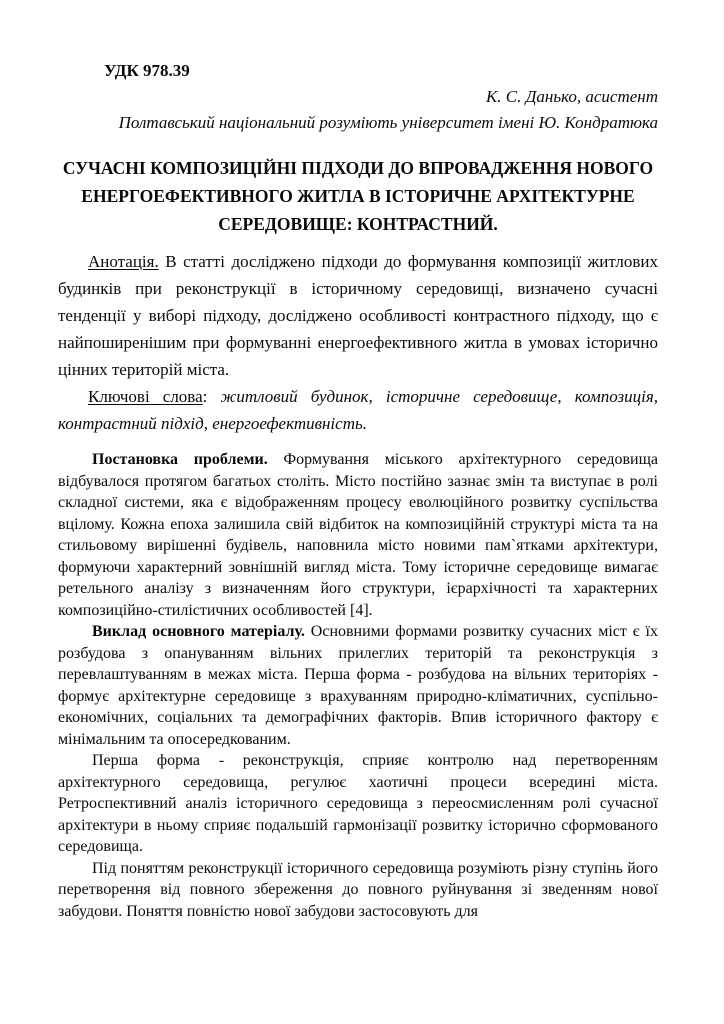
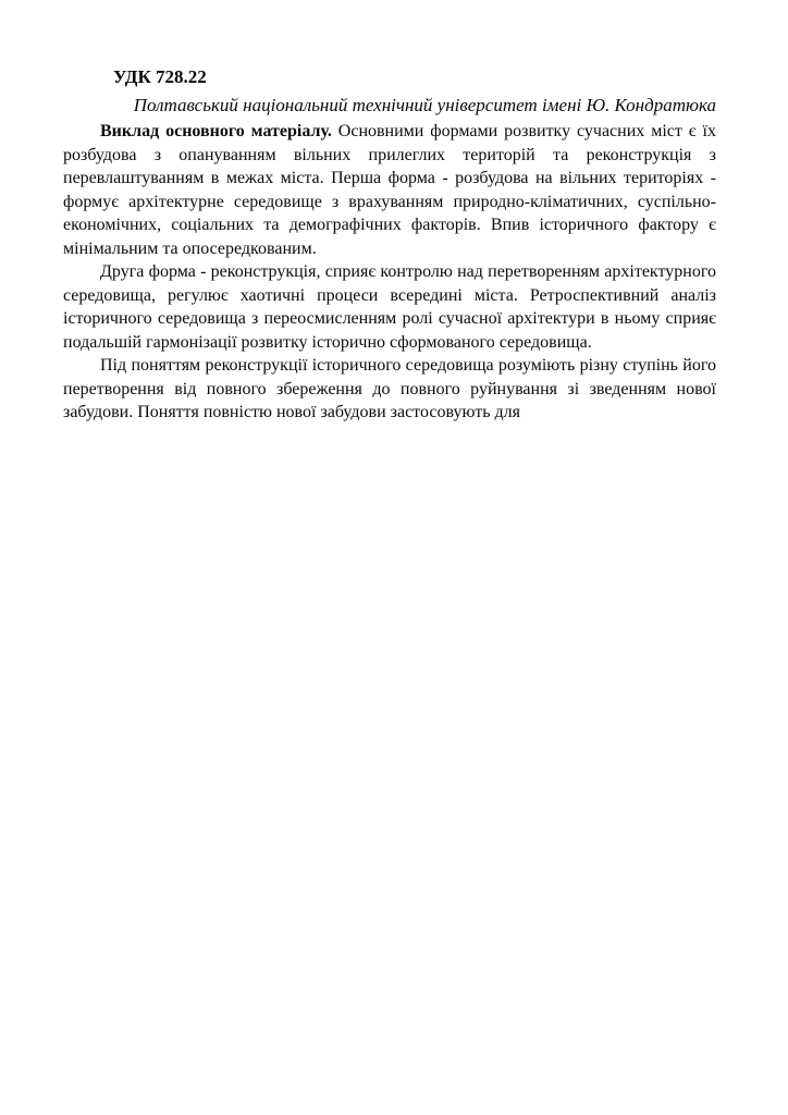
- УДК 978.39
+ УДК 728.22
- К. С. Данько, асистент
- Полтавський національний розуміють університет імені Ю. Кондратюка
+ Полтавський національний технічний університет імені Ю. Кондратюка
- СУЧАСНІ КОМПОЗИЦІЙНІ ПІДХОДИ ДО ВПРОВАДЖЕННЯ НОВОГО ЕНЕРГОЕФЕКТИВНОГО ЖИТЛА В ІСТОРИЧНЕ АРХІТЕКТУРНЕ СЕРЕДОВИЩЕ: КОНТРАСТНИЙ.
- Анотація. В статті досліджено підходи до формування композиції житлових будинків при реконструкції в історичному середовищі, визначено сучасні тенденції у виборі підходу, досліджено особливості контрастного підходу, що є найпоширенішим при формуванні енергоефективного житла в умовах історично цінних територій міста.
- Ключові слова: житловий будинок, історичне середовище, композиція, контрастний підхід, енергоефективність.
- Постановка проблеми. Формування міського архітектурного середовища відбувалося протягом багатьох століть. Місто постійно зазнає змін та виступає в ролі складної системи, яка є відображенням процесу еволюційного розвитку суспільства вцілому. Кожна епоха залишила свій відбиток на композиційній структурі міста та на стильовому вирішенні будівель, наповнила місто новими пам`ятками архітектури, формуючи характерний зовнішній вигляд міста. Тому історичне середовище вимагає ретельного аналізу з визначенням його структури, ієрархічності та характерних композиційно-стилістичних особливостей [4].
  Виклад основного матеріалу. Основними формами розвитку сучасних міст є їх розбудова з опануванням вільних прилеглих територій та реконструкція з перевлаштуванням в межах міста. Перша форма - розбудова на вільних територіях - формує архітектурне середовище з врахуванням природно-кліматичних, суспільно-економічних, соціальних та демографічних факторів. Впив історичного фактору є мінімальним та опосередкованим.
- Перша форма - реконструкція, сприяє контролю над перетворенням архітектурного середовища, регулює хаотичні процеси всередині міста. Ретроспективний аналіз історичного середовища з переосмисленням ролі сучасної архітектури в ньому сприяє подальшій гармонізації розвитку історично сформованого середовища.
+ Друга форма - реконструкція, сприяє контролю над перетворенням архітектурного середовища, регулює хаотичні процеси всередині міста. Ретроспективний аналіз історичного середовища з переосмисленням ролі сучасної архітектури в ньому сприяє подальшій гармонізації розвитку історично сформованого середовища.
  Під поняттям реконструкції історичного середовища розуміють різну ступінь його перетворення від повного збереження до повного руйнування зі зведенням нової забудови. Поняття повністю нової забудови застосовують для
